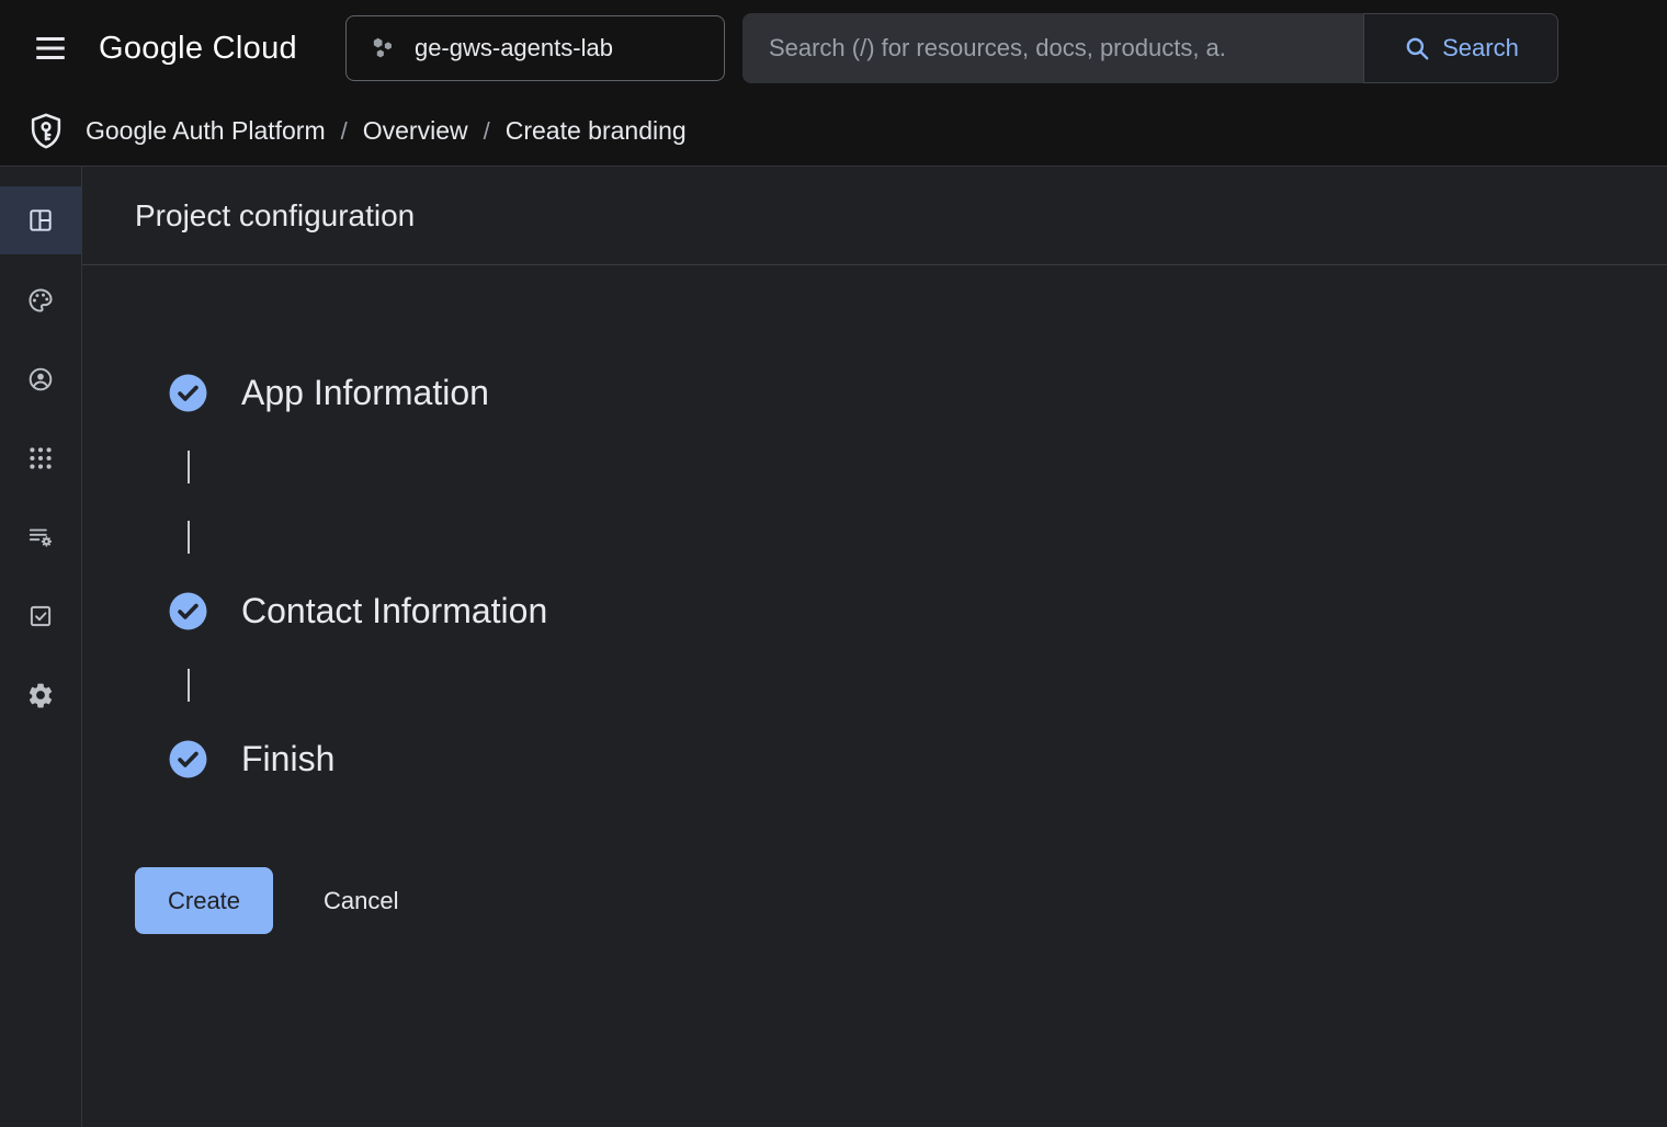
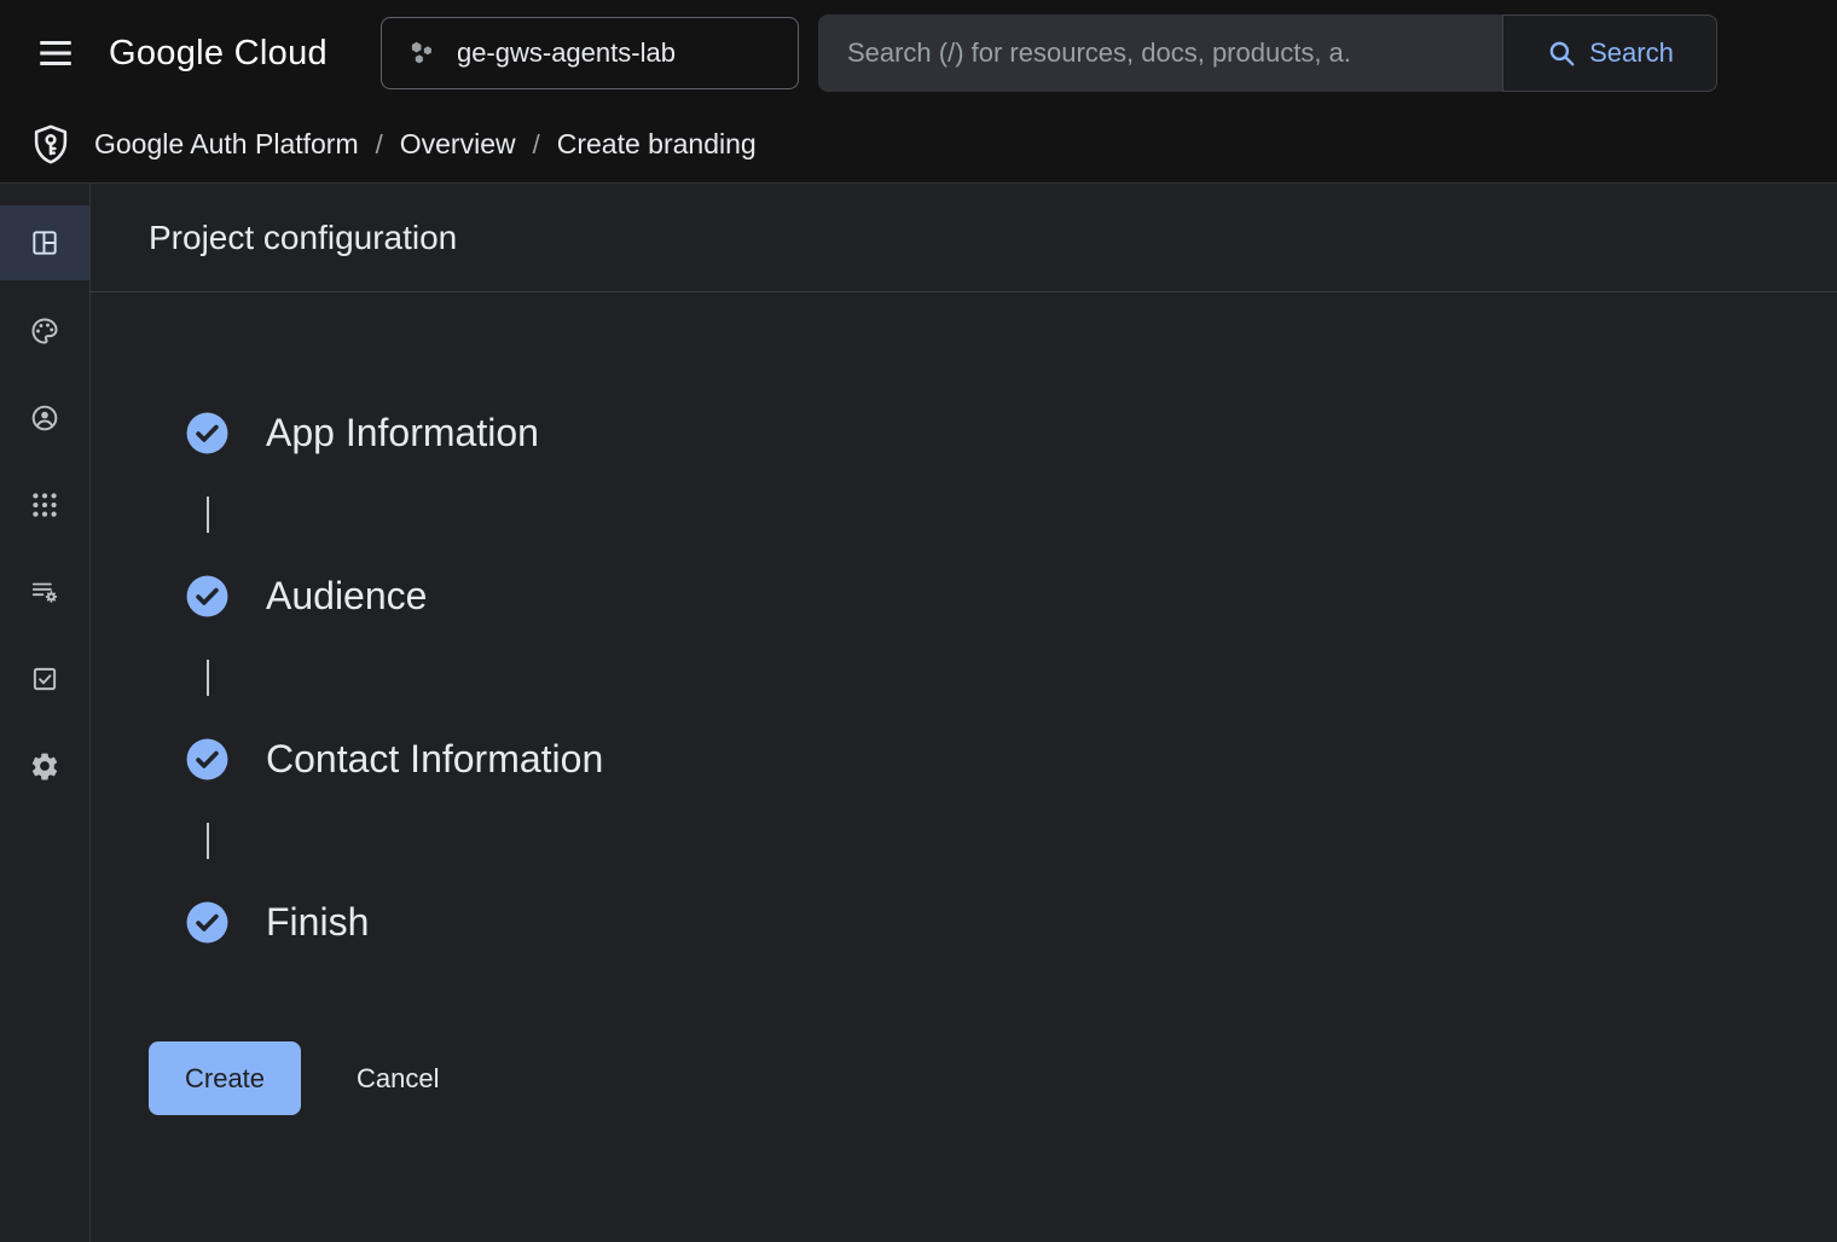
  Google Cloud
  ge-gws-agents-lab
  Search (/) for resources, docs, products, a.
  Search
  Google Auth Platform
  /
  Overview
  /
  Create branding
  Project configuration
  App Information
+ Audience
  Contact Information
  Finish
  Create
  Cancel
